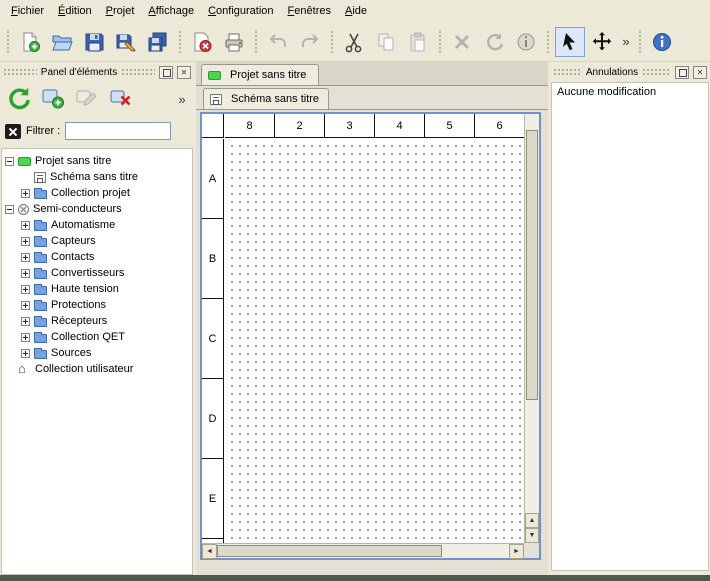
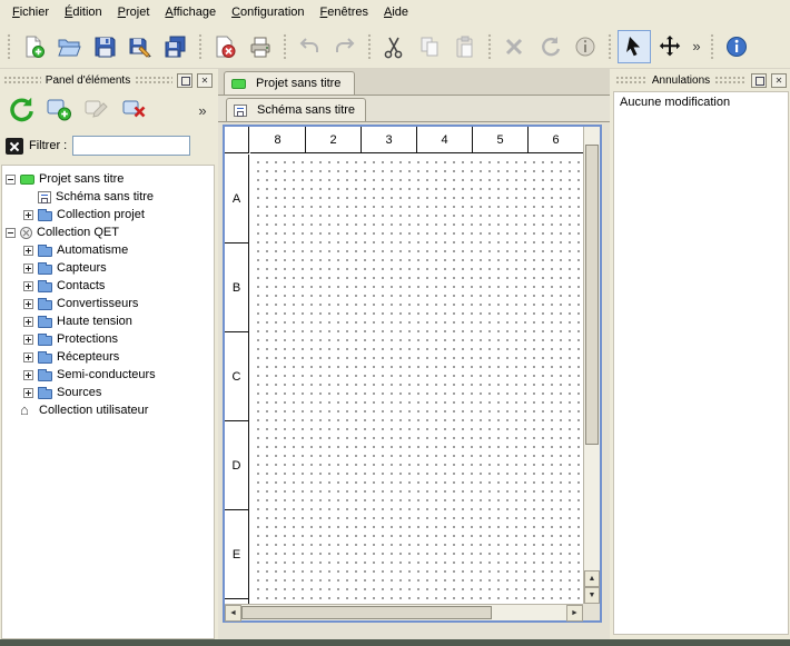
  Fichier
  Édition
  Projet
  Affichage
  Configuration
  Fenêtres
  Aide
  »
  Panel d'éléments
  ✕
  »
  Filtrer :
  Projet sans titre
  Schéma sans titre
  Collection projet
- Semi-conducteurs
+ Collection QET
  Automatisme
  Capteurs
  Contacts
  Convertisseurs
  Haute tension
  Protections
  Récepteurs
- Collection QET
+ Semi-conducteurs
  Sources
  Collection utilisateur
  Projet sans titre
  Schéma sans titre
  8
  2
  3
  4
  5
  6
  A
  B
  C
  D
  E
  Annulations
  ✕
  Aucune modification
